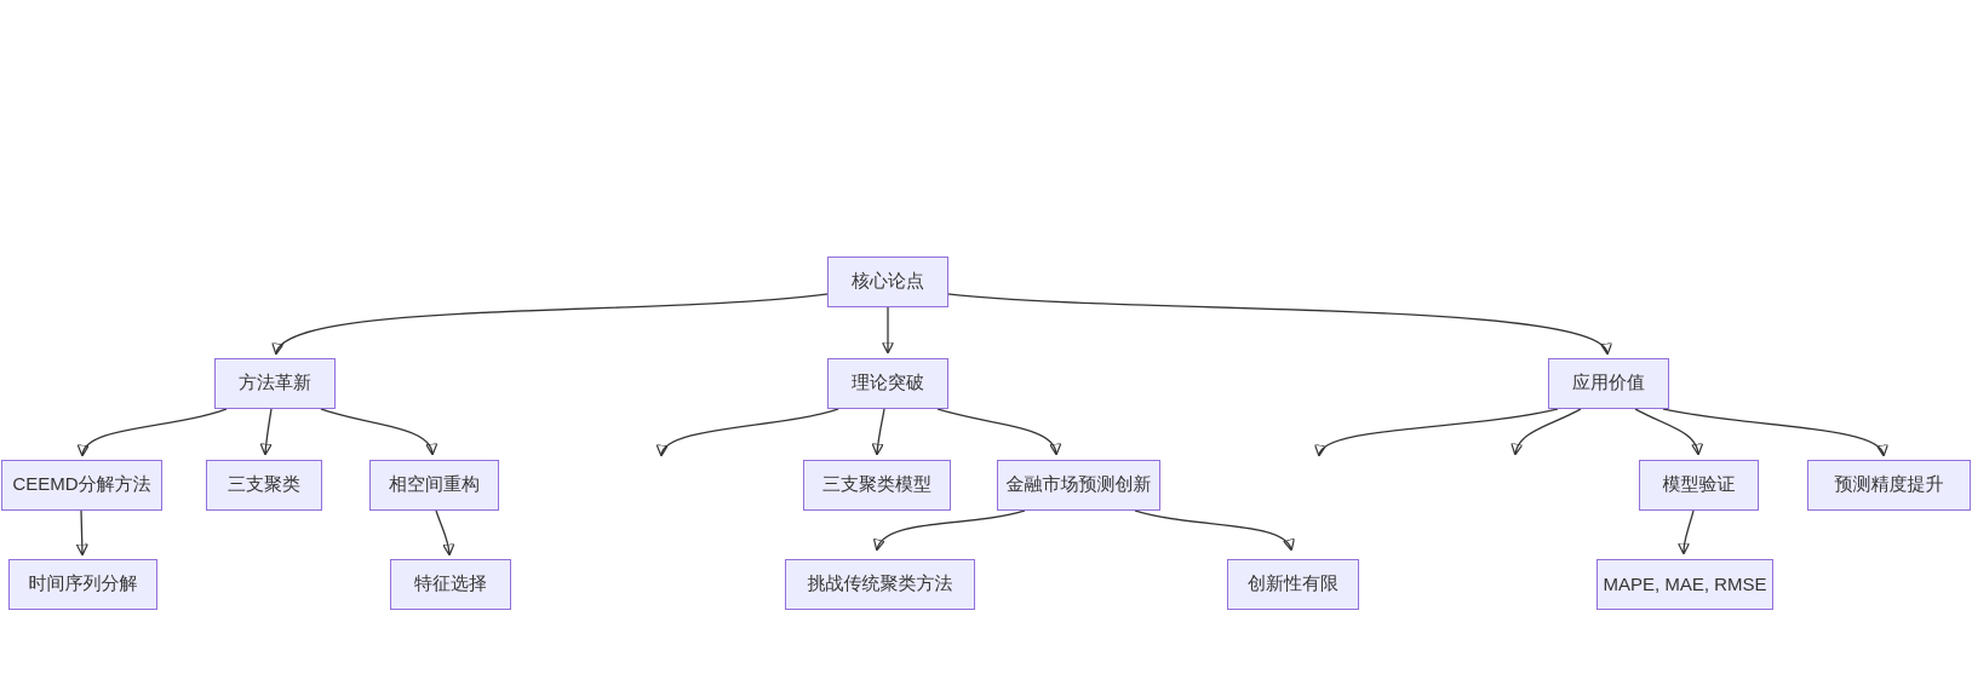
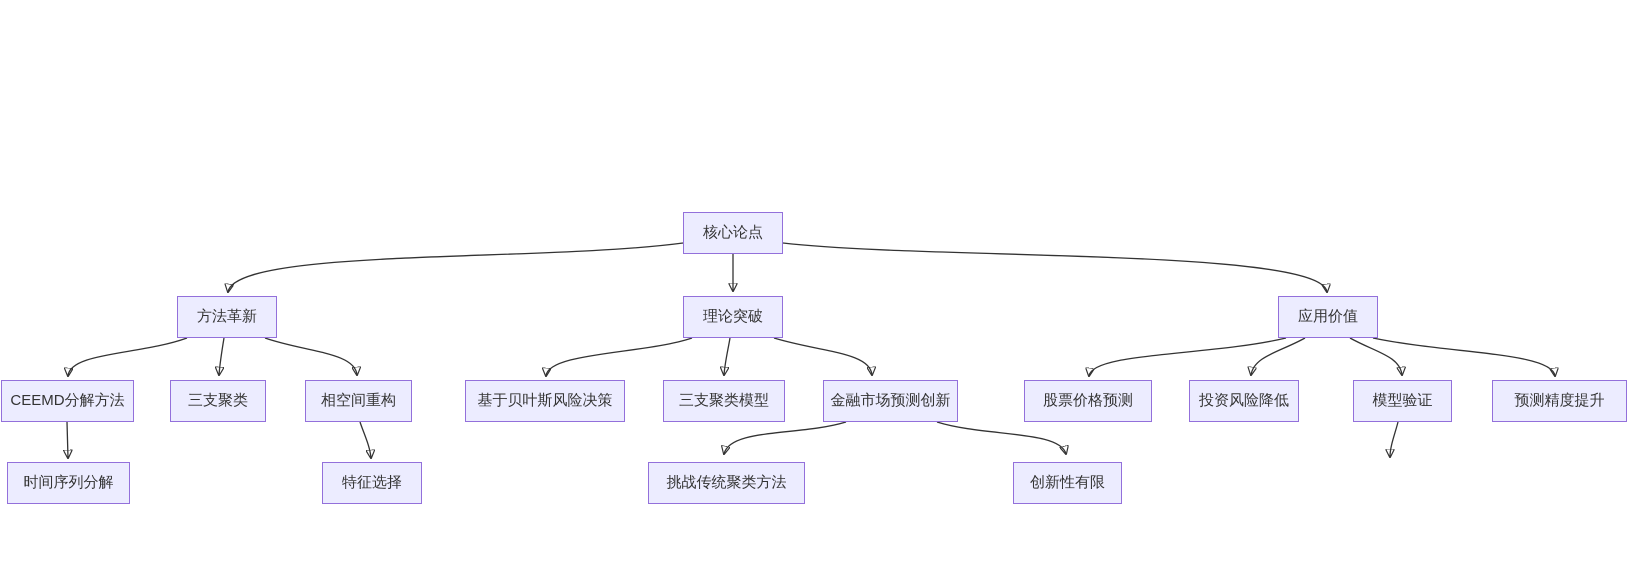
  核心论点
  方法革新
  理论突破
  应用价值
  CEEMD分解方法
  三支聚类
  相空间重构
+ 基于贝叶斯风险决策
  三支聚类模型
  金融市场预测创新
+ 股票价格预测
+ 投资风险降低
  模型验证
  预测精度提升
  时间序列分解
  特征选择
  挑战传统聚类方法
  创新性有限
- MAPE, MAE, RMSE
